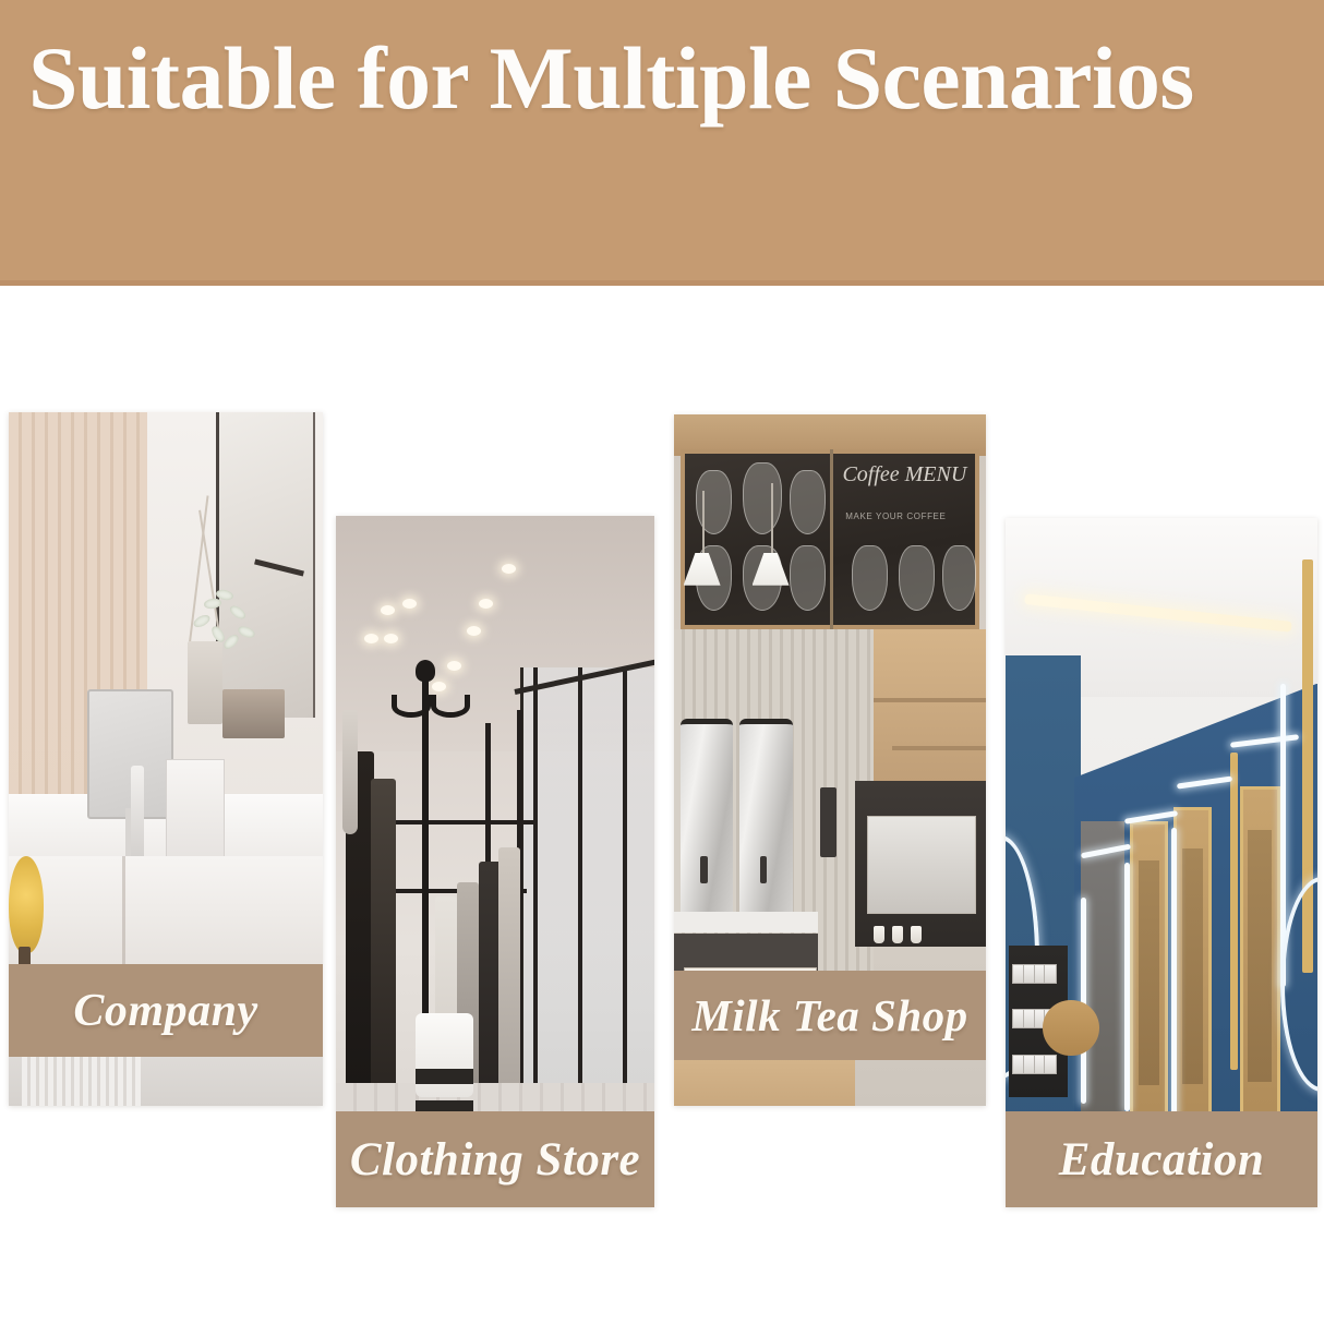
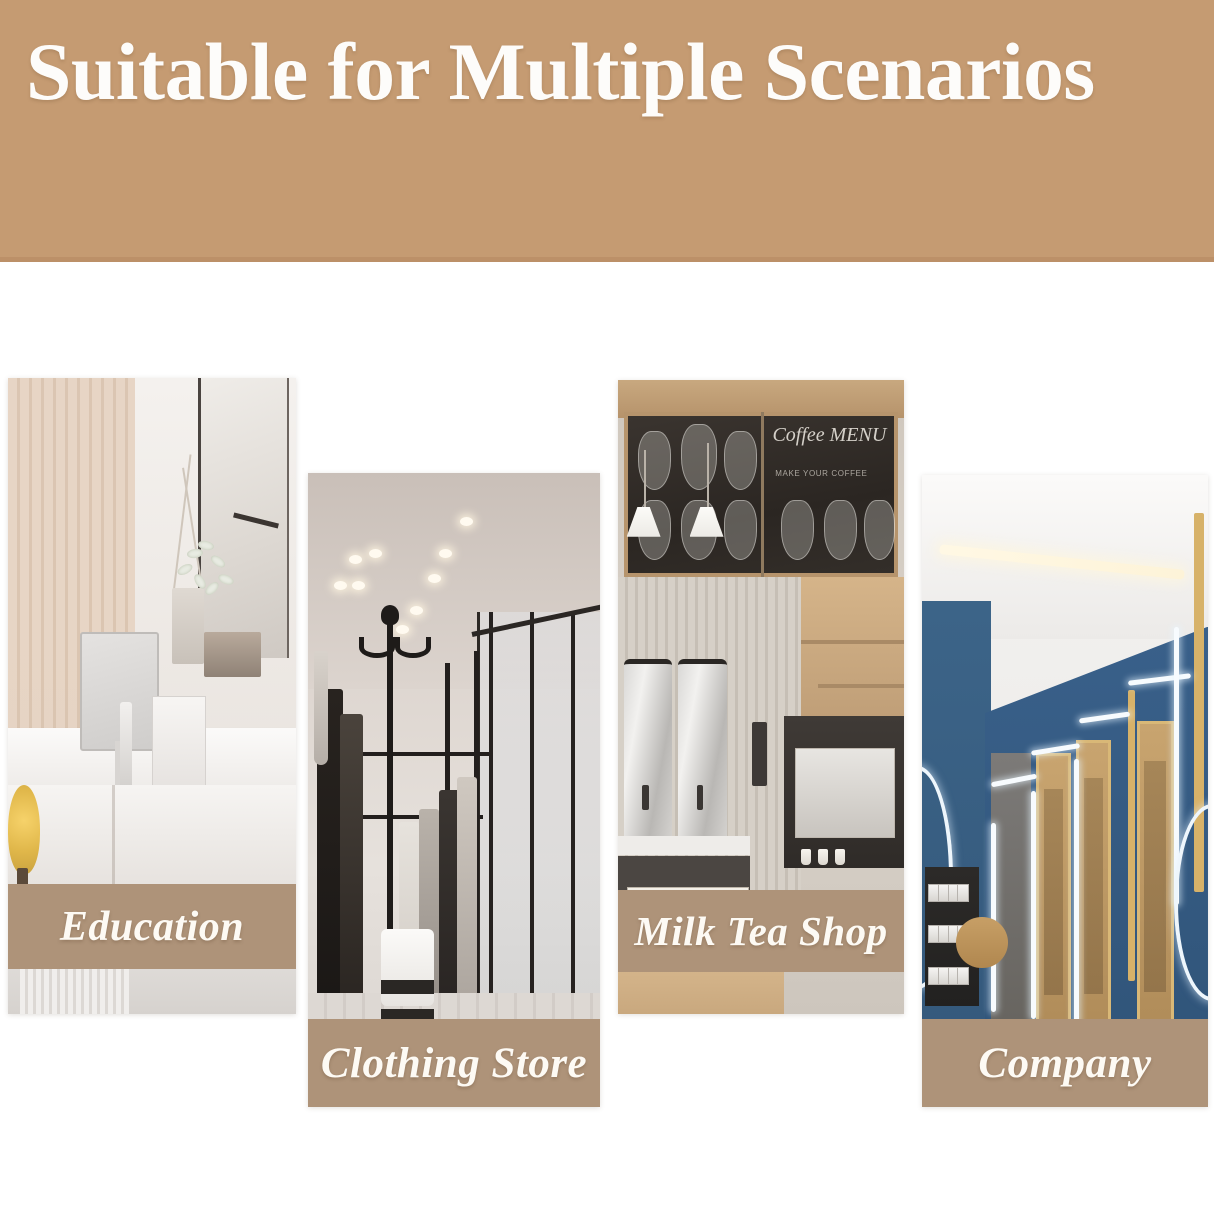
  Suitable for Multiple Scenarios
- Company
+ Education
  Clothing Store
  Coffee MENU
  MAKE YOUR COFFEE
  Milk Tea Shop
- Education
+ Company
